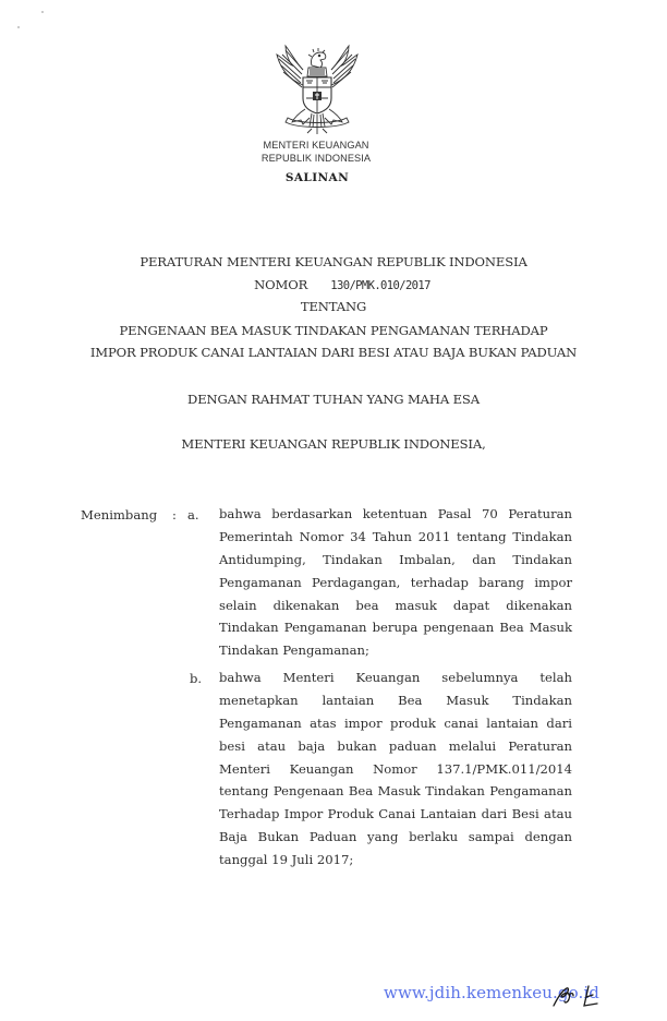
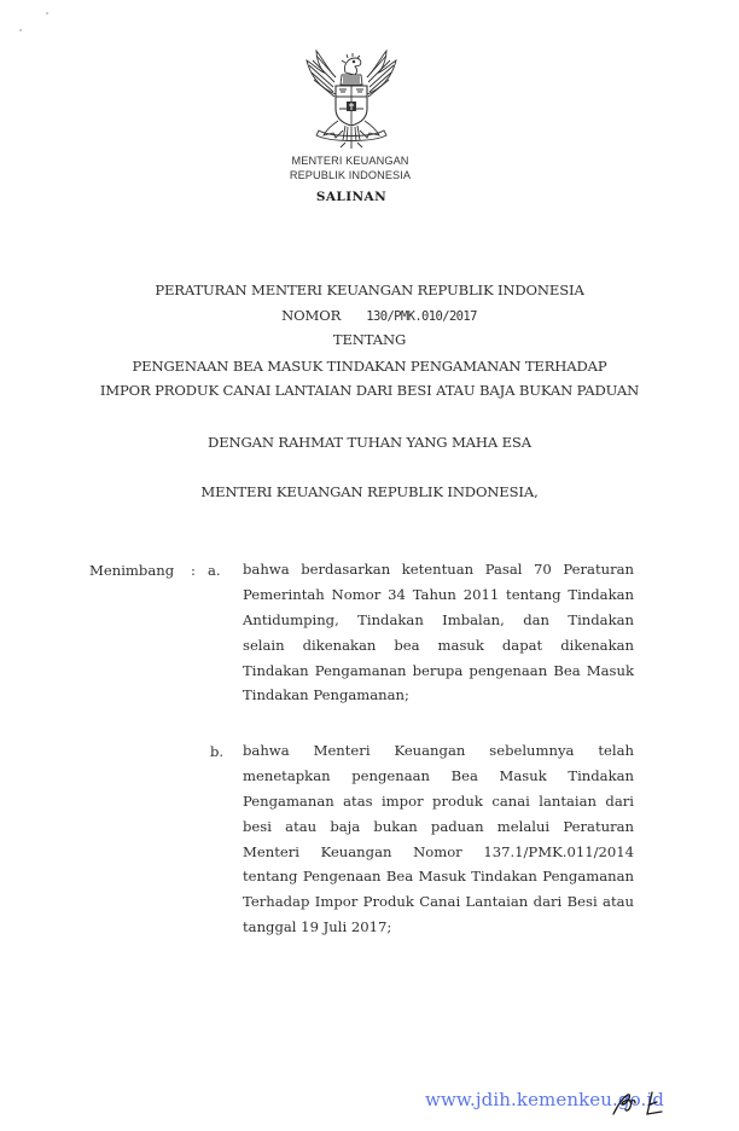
  MENTERI KEUANGAN
  REPUBLIK INDONESIA
  SALINAN
  PERATURAN MENTERI KEUANGAN REPUBLIK INDONESIA
  NOMOR 130/PMK.010/2017
  TENTANG
  PENGENAAN BEA MASUK TINDAKAN PENGAMANAN TERHADAP
  IMPOR PRODUK CANAI LANTAIAN DARI BESI ATAU BAJA BUKAN PADUAN
  DENGAN RAHMAT TUHAN YANG MAHA ESA
  MENTERI KEUANGAN REPUBLIK INDONESIA,
  Menimbang
  :
  a.
  bahwa berdasarkan ketentuan Pasal 70 Peraturan
  Pemerintah Nomor 34 Tahun 2011 tentang Tindakan
  Antidumping, Tindakan Imbalan, dan Tindakan
- Pengamanan Perdagangan, terhadap barang impor
  selain dikenakan bea masuk dapat dikenakan
  Tindakan Pengamanan berupa pengenaan Bea Masuk
  Tindakan Pengamanan;
  b.
  bahwa Menteri Keuangan sebelumnya telah
- menetapkan lantaian Bea Masuk Tindakan
+ menetapkan pengenaan Bea Masuk Tindakan
  Pengamanan atas impor produk canai lantaian dari
  besi atau baja bukan paduan melalui Peraturan
  Menteri Keuangan Nomor 137.1/PMK.011/2014
  tentang Pengenaan Bea Masuk Tindakan Pengamanan
  Terhadap Impor Produk Canai Lantaian dari Besi atau
- Baja Bukan Paduan yang berlaku sampai dengan
  tanggal 19 Juli 2017;
  www.jdih.kemenkeu.go.id
